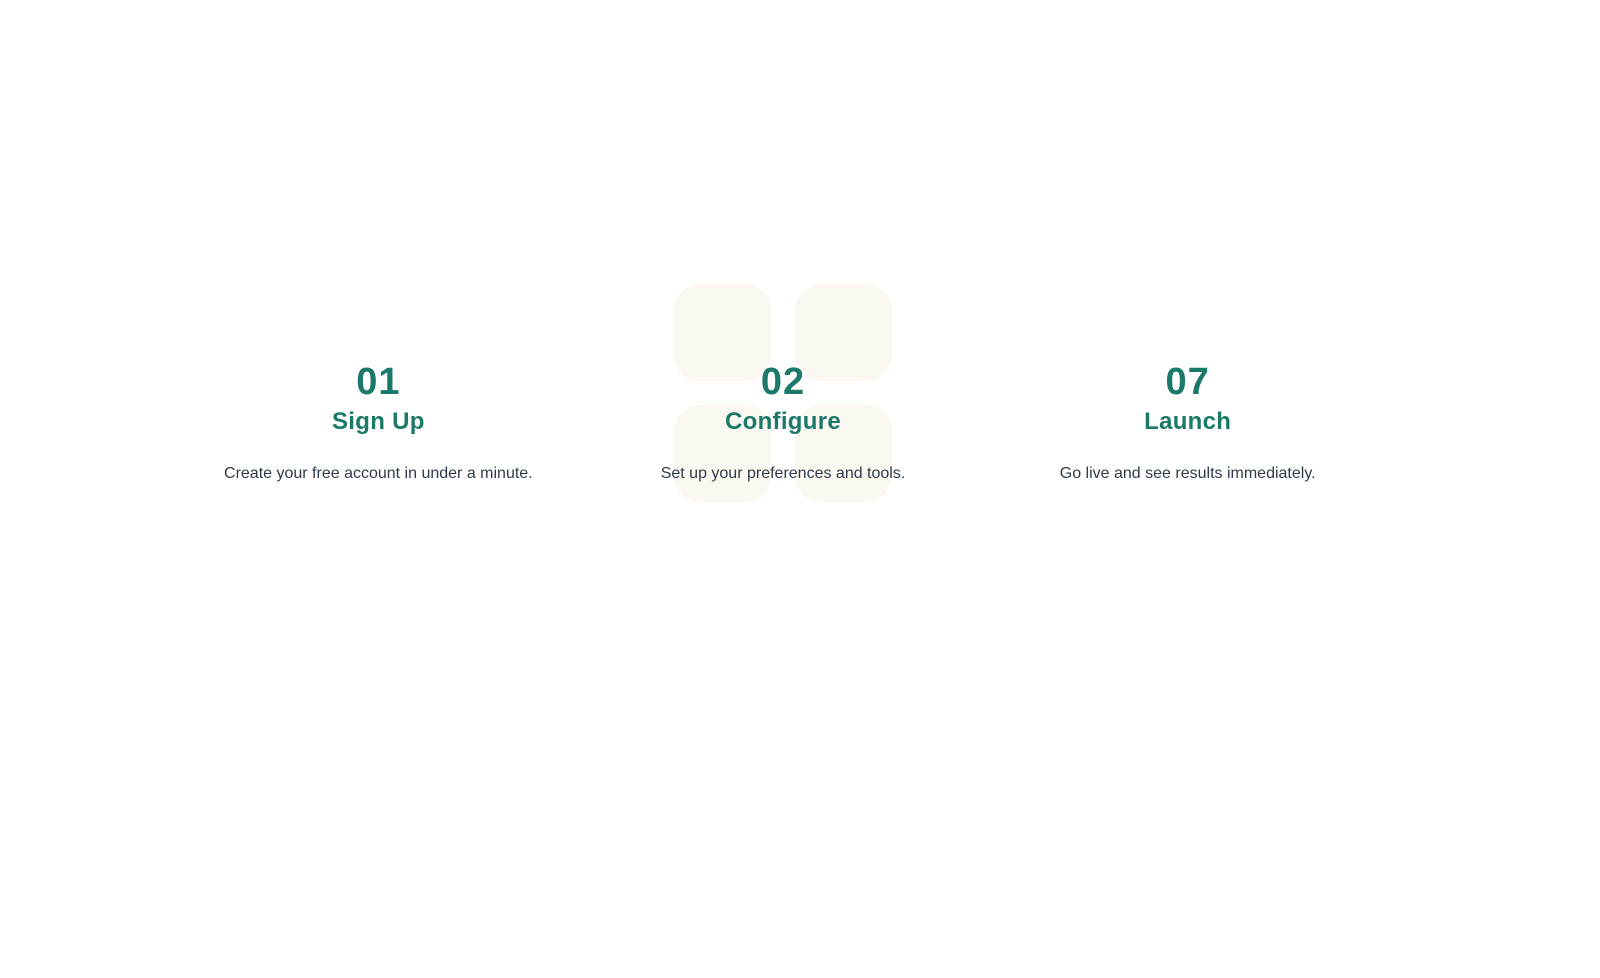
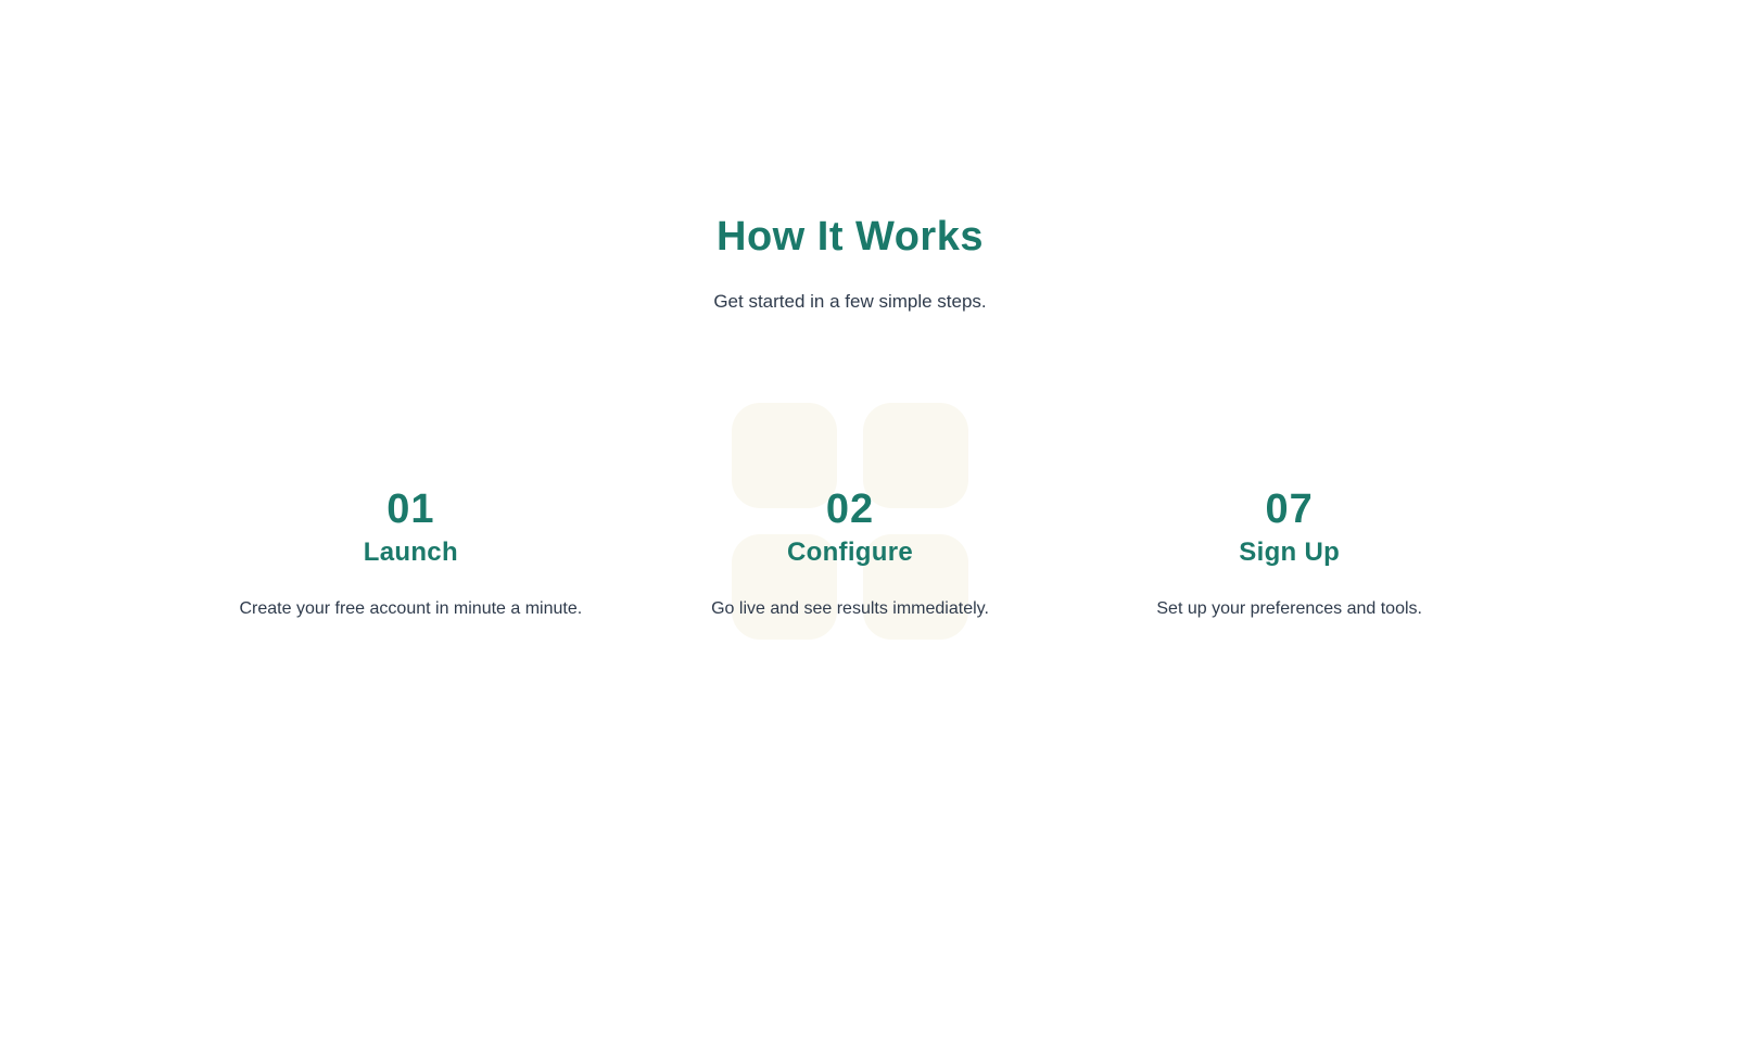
+ How It Works
+ Get started in a few simple steps.
  01
- Sign Up
+ Launch
- Create your free account in under a minute.
+ Create your free account in minute a minute.
  02
  Configure
- Set up your preferences and tools.
+ Go live and see results immediately.
  07
- Launch
+ Sign Up
- Go live and see results immediately.
+ Set up your preferences and tools.
